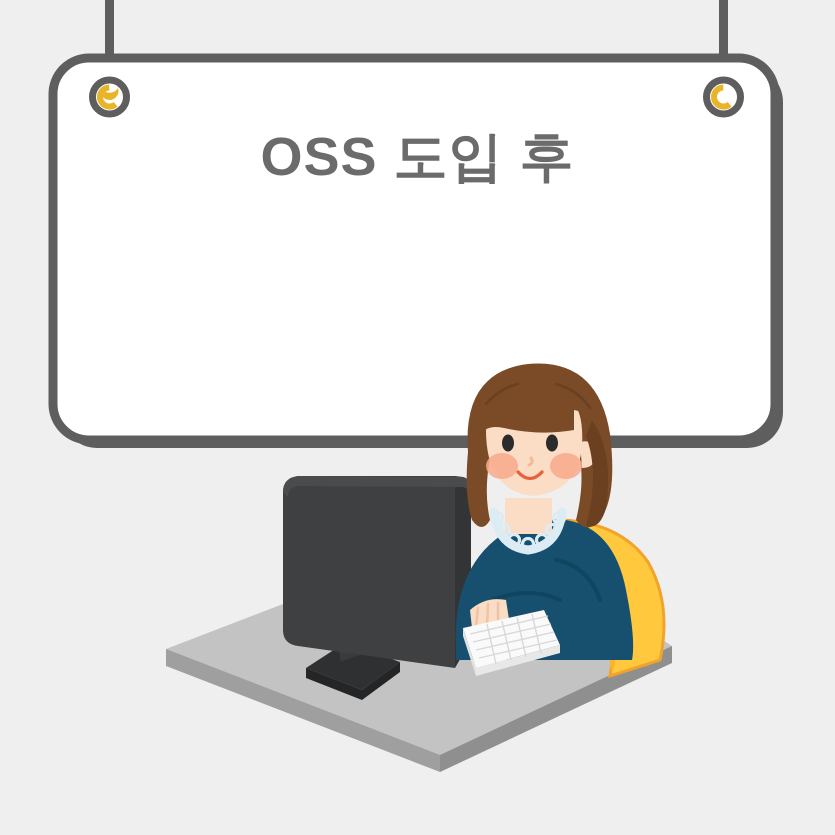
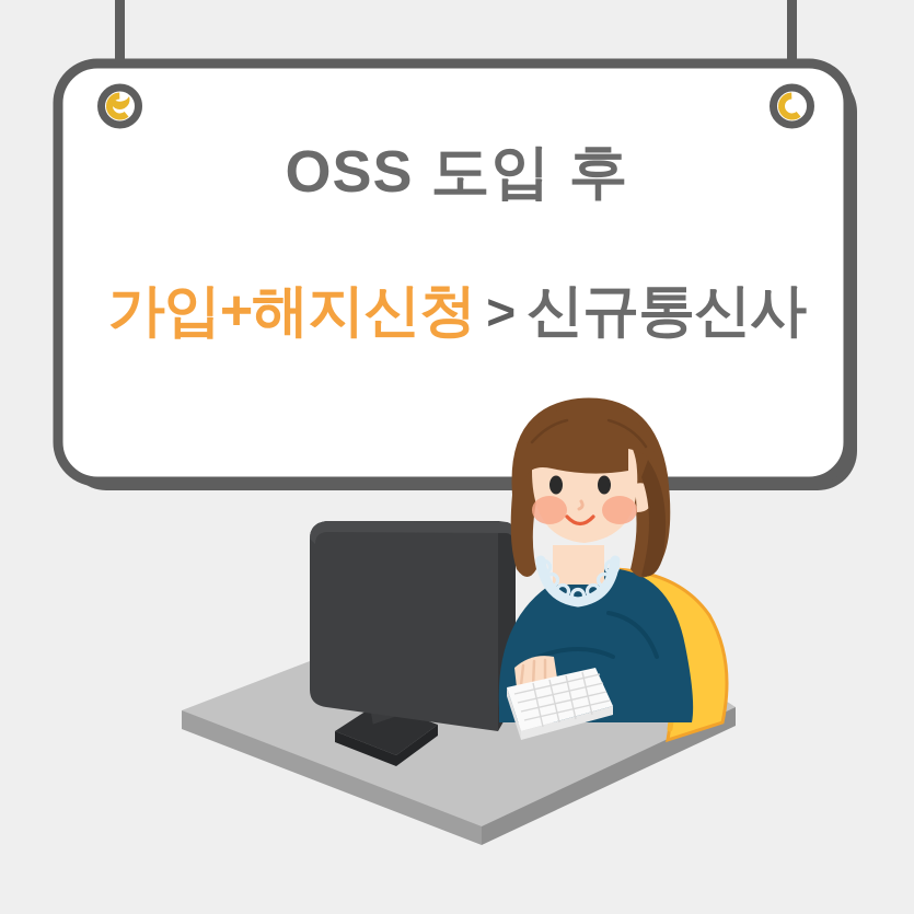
  OSS 도입 후
+ 가입+해지신청 > 신규통신사
